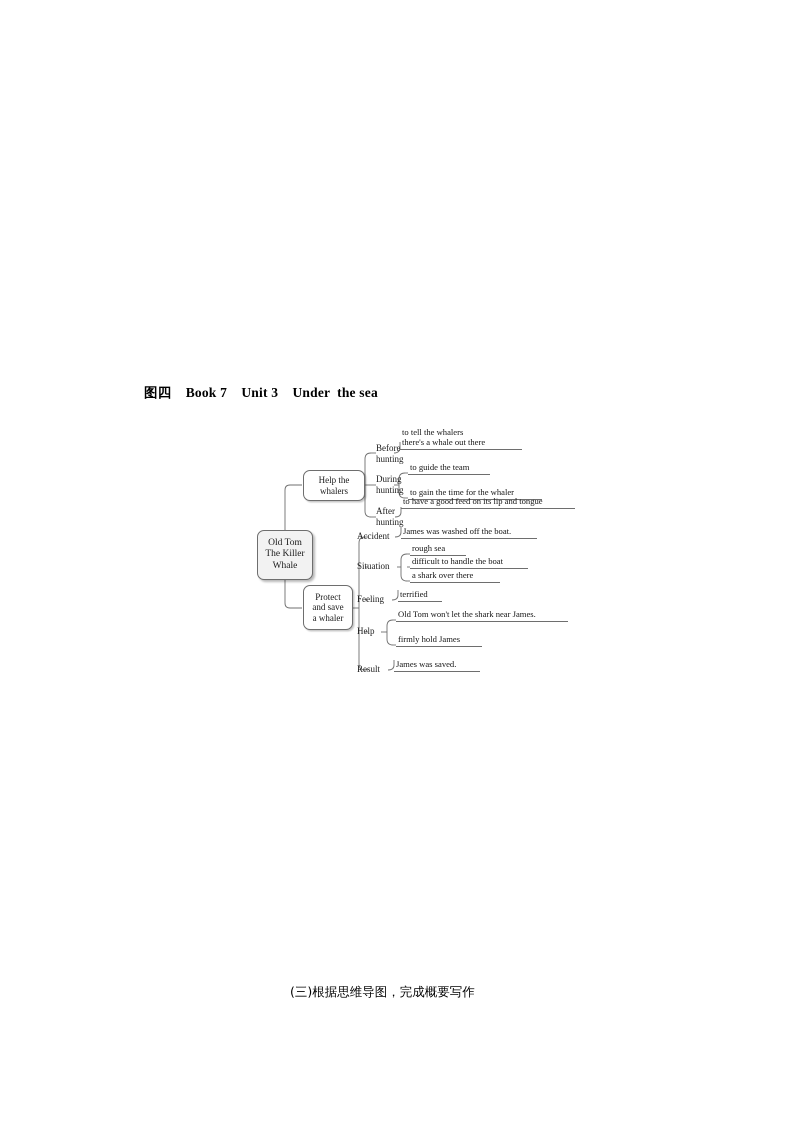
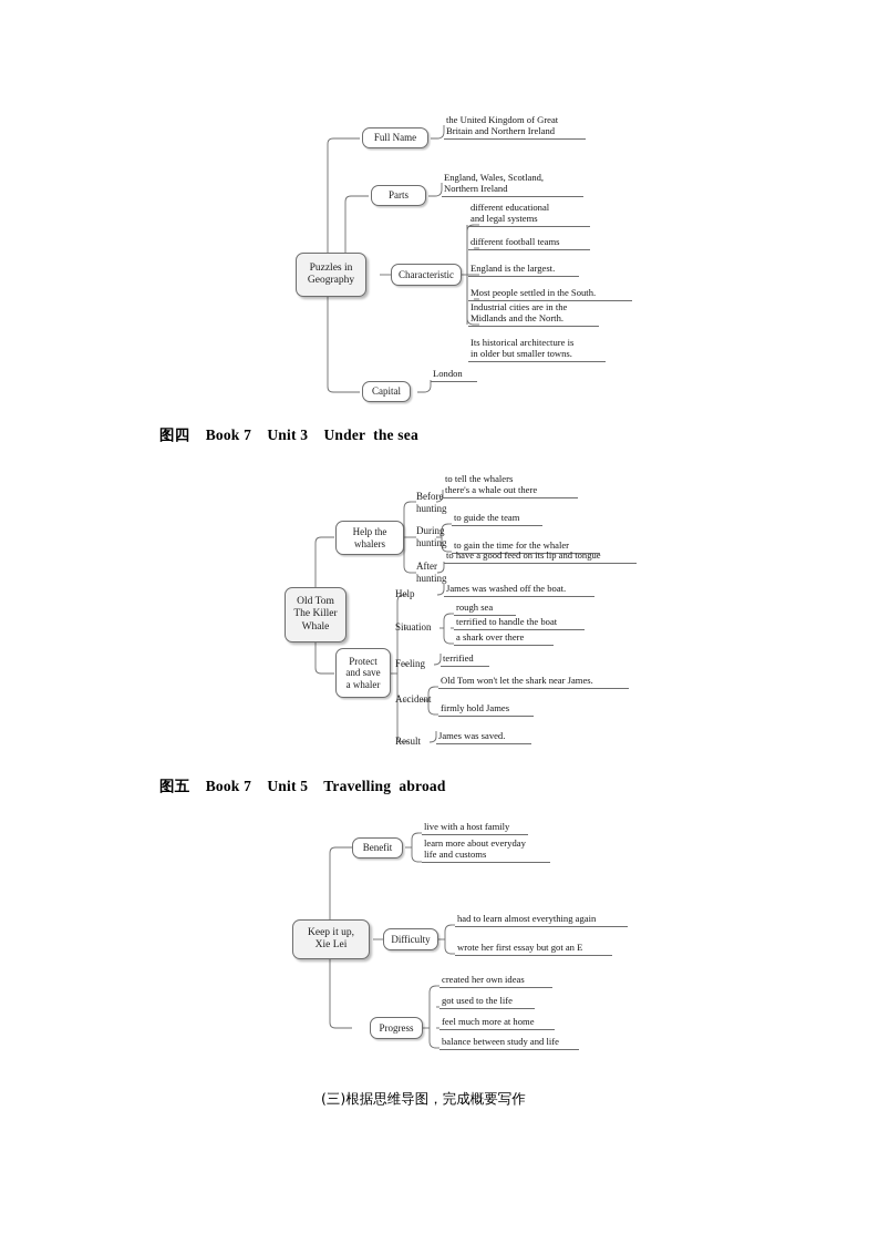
+ Puzzles in
+ Geography
+ Full Name
+ Parts
+ Characteristic
+ Capital
+ the United Kingdom of Great
+ Britain and Northern Ireland
+ England, Wales, Scotland,
+ Northern Ireland
+ different educational
+ and legal systems
+ different football teams
+ England is the largest.
+ Most people settled in the South.
+ Industrial cities are in the
+ Midlands and the North.
+ Its historical architecture is
+ in older but smaller towns.
+ London
  图四 Book 7 Unit 3 Under the sea
  Old Tom
  The Killer
  Whale
  Help the
  whalers
  Protect
  and save
  a whaler
  Before
  hunting
  During
  hunting
  After
  hunting
  to tell the whalers
  there's a whale out there
  to guide the team
  to gain the time for the whaler
  to have a good feed on its lip and tongue
- Accident
+ Help
  Situation
  Feeling
- Help
+ Accident
  Result
  James was washed off the boat.
  rough sea
- difficult to handle the boat
+ terrified to handle the boat
  a shark over there
  terrified
  Old Tom won't let the shark near James.
  firmly hold James
  James was saved.
+ 图五 Book 7 Unit 5 Travelling abroad
+ Keep it up,
+ Xie Lei
+ Benefit
+ Difficulty
+ Progress
+ live with a host family
+ learn more about everyday
+ life and customs
+ had to learn almost everything again
+ wrote her first essay but got an E
+ created her own ideas
+ got used to the life
+ feel much more at home
+ balance between study and life
  (三)根据思维导图，完成概要写作
